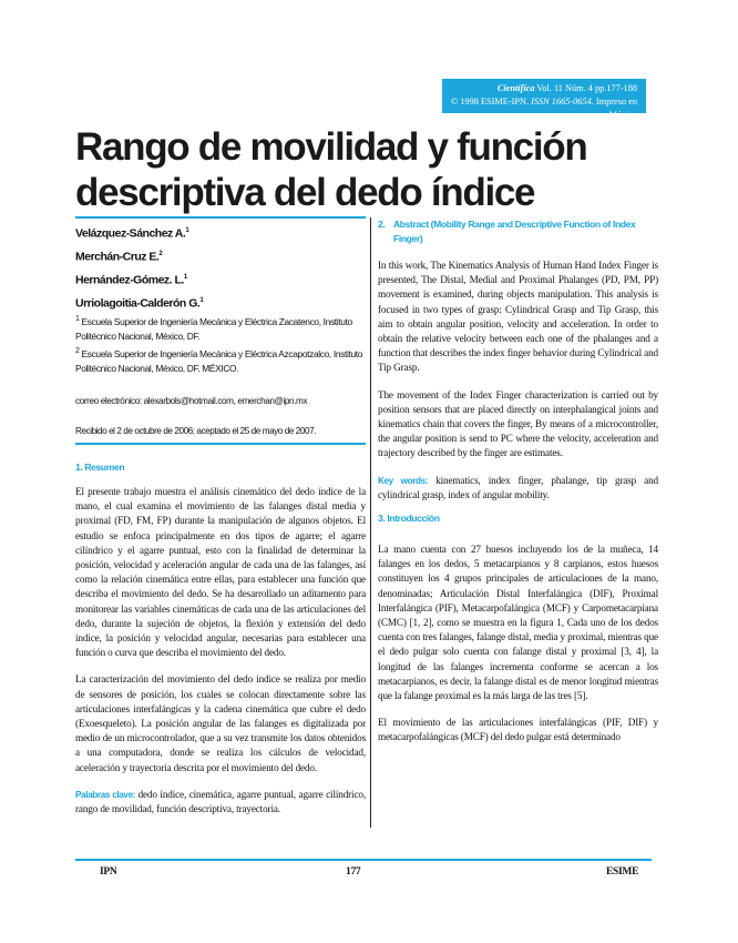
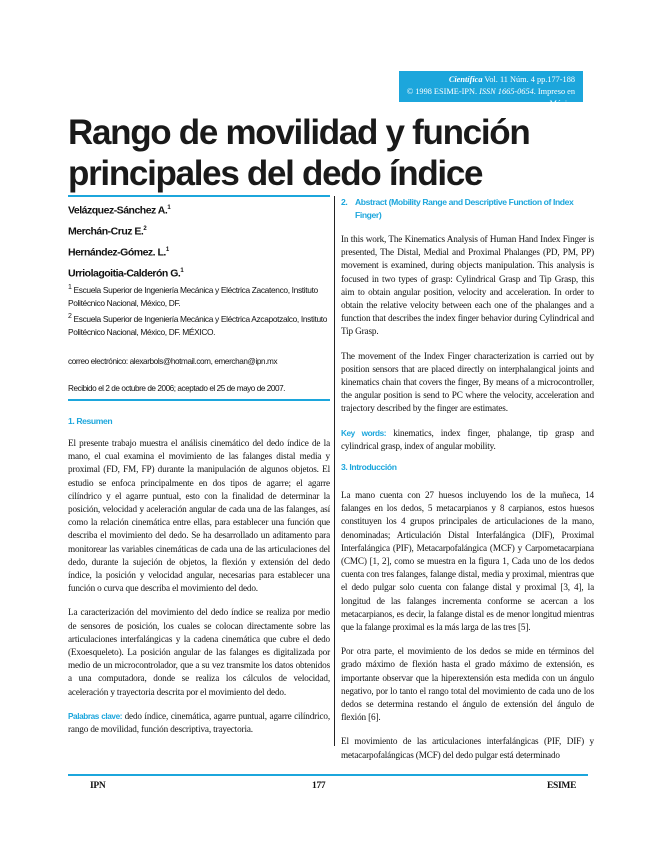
  Científica Vol. 11 Núm. 4 pp.177-188
  © 1998 ESIME-IPN. ISSN 1665-0654. Impreso en México
- Rango de movilidad y función descriptiva del dedo índice
+ Rango de movilidad y función principales del dedo índice
  Velázquez-Sánchez A.
  Merchán-Cruz E.
  Hernández-Gómez. L.
  Urriolagoitia-Calderón G.
  Escuela Superior de Ingeniería Mecánica y Eléctrica Zacatenco, Instituto Politécnico Nacional, México, DF.
  Escuela Superior de Ingeniería Mecánica y Eléctrica Azcapotzalco, Instituto Politécnico Nacional, México, DF. MÉXICO.
  correo electrónico: alexarbols@hotmail.com, emerchan@ipn.mx
  Recibido el 2 de octubre de 2006; aceptado el 25 de mayo de 2007.
  1. Resumen
  El presente trabajo muestra el análisis cinemático del dedo índice de la mano, el cual examina el movimiento de las falanges distal media y proximal (FD, FM, FP) durante la manipulación de algunos objetos. El estudio se enfoca principalmente en dos tipos de agarre; el agarre cilíndrico y el agarre puntual, esto con la finalidad de determinar la posición, velocidad y aceleración angular de cada una de las falanges, así como la relación cinemática entre ellas, para establecer una función que describa el movimiento del dedo. Se ha desarrollado un aditamento para monitorear las variables cinemáticas de cada una de las articulaciones del dedo, durante la sujeción de objetos, la flexión y extensión del dedo índice, la posición y velocidad angular, necesarias para establecer una función o curva que describa el movimiento del dedo.
  La caracterización del movimiento del dedo índice se realiza por medio de sensores de posición, los cuales se colocan directamente sobre las articulaciones interfalángicas y la cadena cinemática que cubre el dedo (Exoesqueleto). La posición angular de las falanges es digitalizada por medio de un microcontrolador, que a su vez transmite los datos obtenidos a una computadora, donde se realiza los cálculos de velocidad, aceleración y trayectoria descrita por el movimiento del dedo.
  Palabras clave: dedo índice, cinemática, agarre puntual, agarre cilíndrico, rango de movilidad, función descriptiva, trayectoria.
  2.
  Abstract (Mobility Range and Descriptive Function of Index Finger)
  In this work, The Kinematics Analysis of Human Hand Index Finger is presented, The Distal, Medial and Proximal Phalanges (PD, PM, PP) movement is examined, during objects manipulation. This analysis is focused in two types of grasp: Cylindrical Grasp and Tip Grasp, this aim to obtain angular position, velocity and acceleration. In order to obtain the relative velocity between each one of the phalanges and a function that describes the index finger behavior during Cylindrical and Tip Grasp.
  The movement of the Index Finger characterization is carried out by position sensors that are placed directly on interphalangical joints and kinematics chain that covers the finger, By means of a microcontroller, the angular position is send to PC where the velocity, acceleration and trajectory described by the finger are estimates.
  Key words: kinematics, index finger, phalange, tip grasp and cylindrical grasp, index of angular mobility.
  3. Introducción
  La mano cuenta con 27 huesos incluyendo los de la muñeca, 14 falanges en los dedos, 5 metacarpianos y 8 carpianos, estos huesos constituyen los 4 grupos principales de articulaciones de la mano, denominadas; Articulación Distal Interfalángica (DIF), Proximal Interfalángica (PIF), Metacarpofalángica (MCF) y Carpometacarpiana (CMC) [1, 2], como se muestra en la figura 1, Cada uno de los dedos cuenta con tres falanges, falange distal, media y proximal, mientras que el dedo pulgar solo cuenta con falange distal y proximal [3, 4], la longitud de las falanges incrementa conforme se acercan a los metacarpianos, es decir, la falange distal es de menor longitud mientras que la falange proximal es la más larga de las tres [5].
+ Por otra parte, el movimiento de los dedos se mide en términos del grado máximo de flexión hasta el grado máximo de extensión, es importante observar que la hiperextensión esta medida con un ángulo negativo, por lo tanto el rango total del movimiento de cada uno de los dedos se determina restando el ángulo de extensión del ángulo de flexión [6].
  El movimiento de las articulaciones interfalángicas (PIF, DIF) y metacarpofalángicas (MCF) del dedo pulgar está determinado
  IPN
  177
  ESIME
